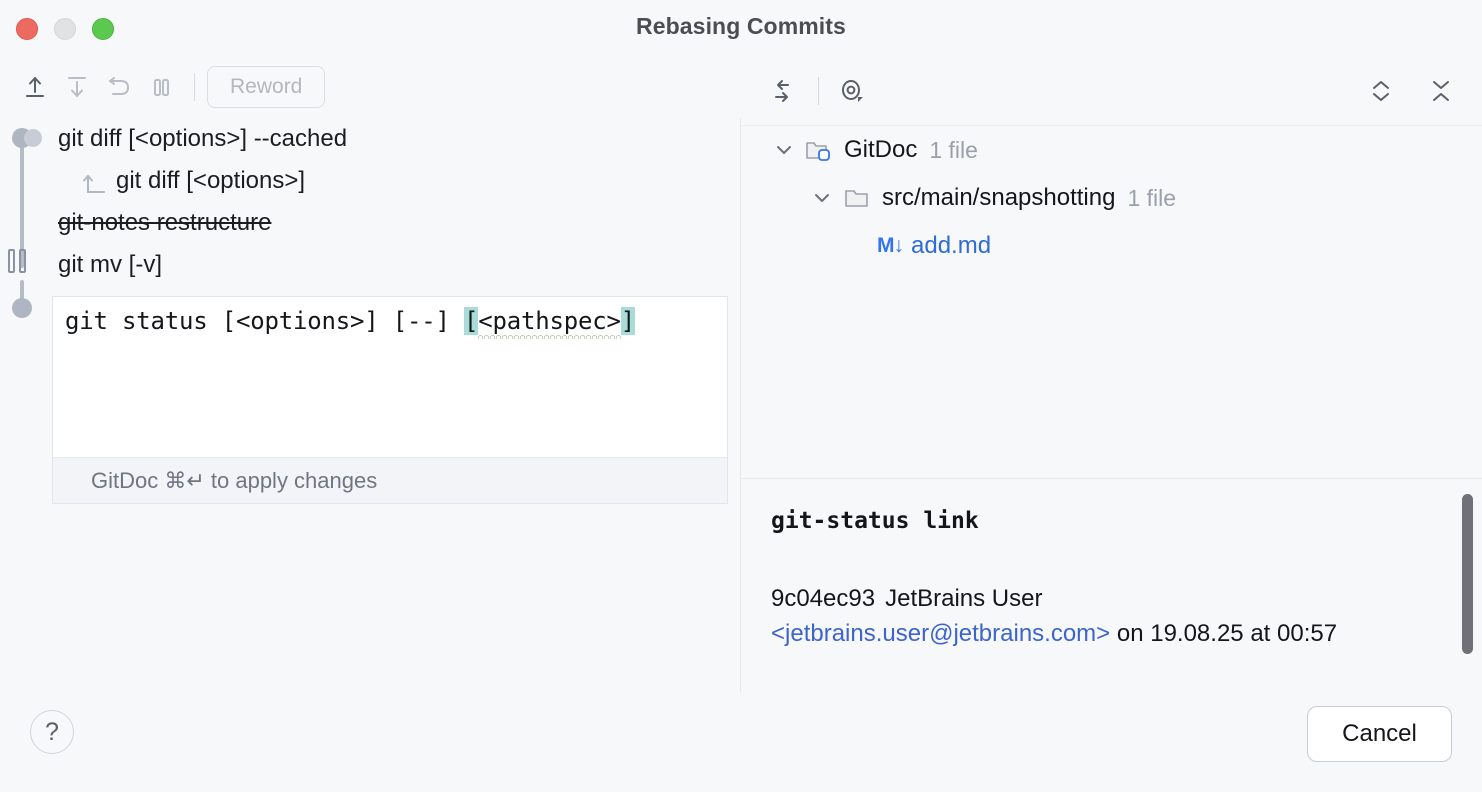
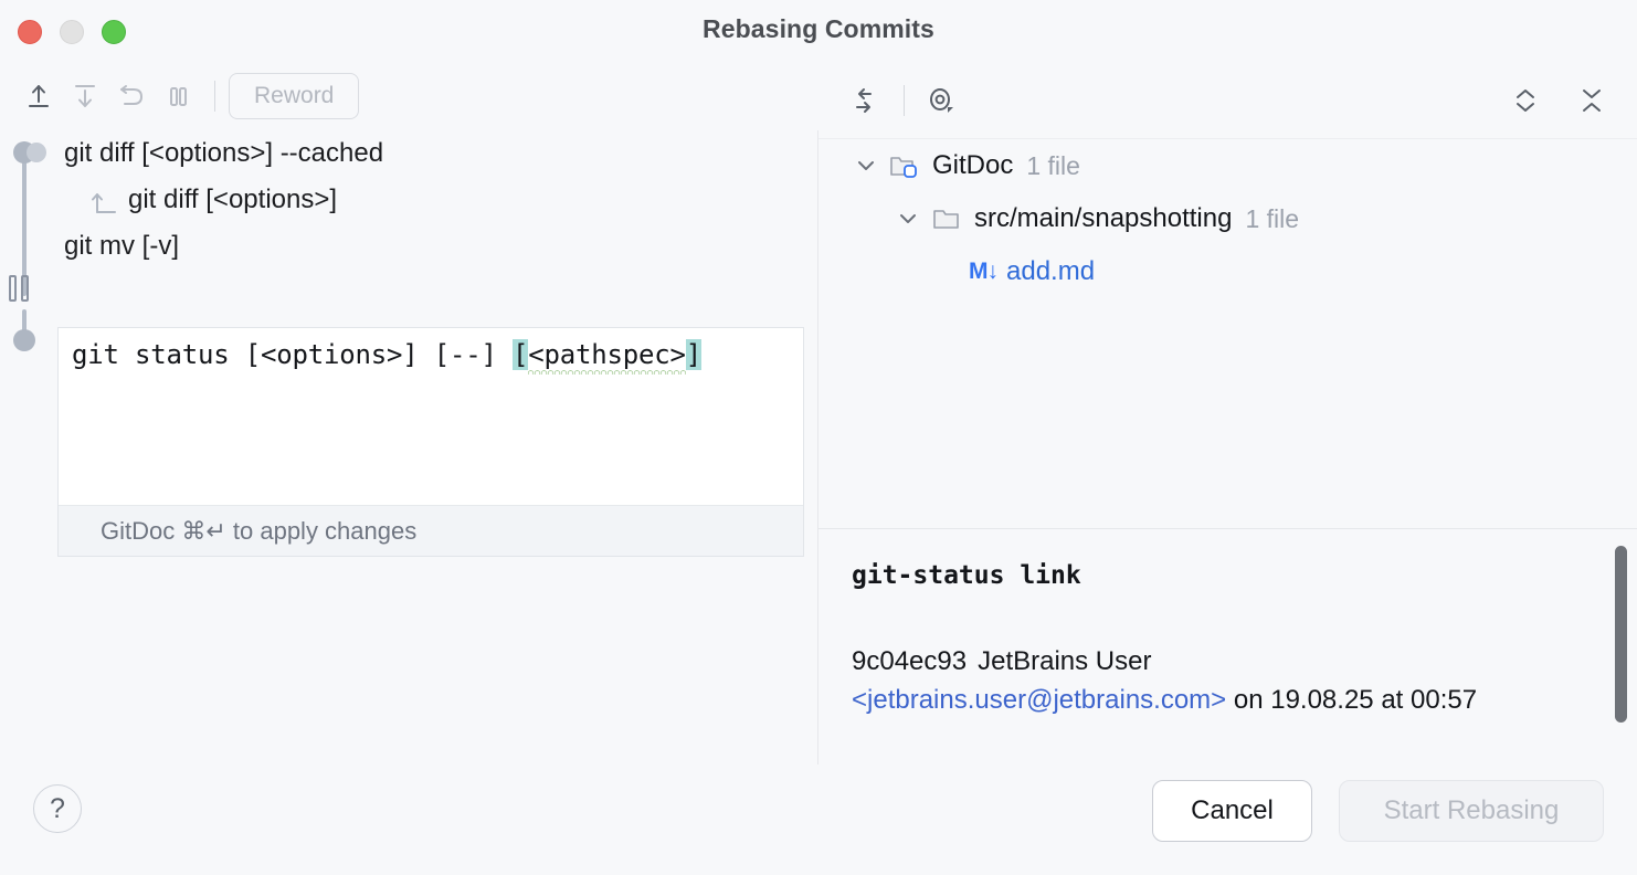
  Rebasing Commits
  Reword
  git diff [<options>] --cached
  git diff [<options>]
- git-notes restructure
  git mv [-v]
  git status [<options>] [--] [<pathspec>]
  GitDoc ⌘↵ to apply changes
  GitDoc
  1 file
  src/main/snapshotting
  1 file
  M↓
  add.md
  git-status link
  9c04ec93 JetBrains User
  <jetbrains.user@jetbrains.com> on 19.08.25 at 00:57
  ?
  Cancel
+ Start Rebasing
